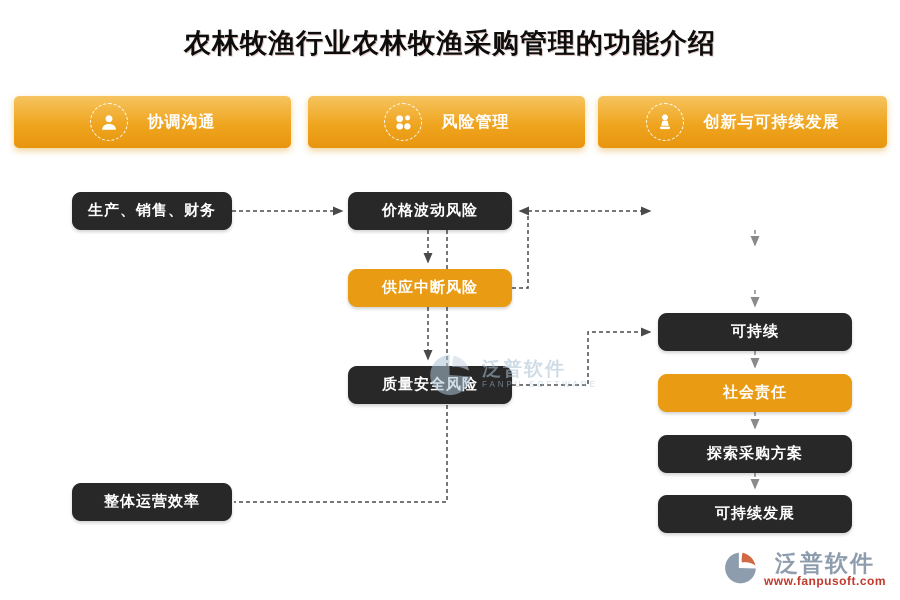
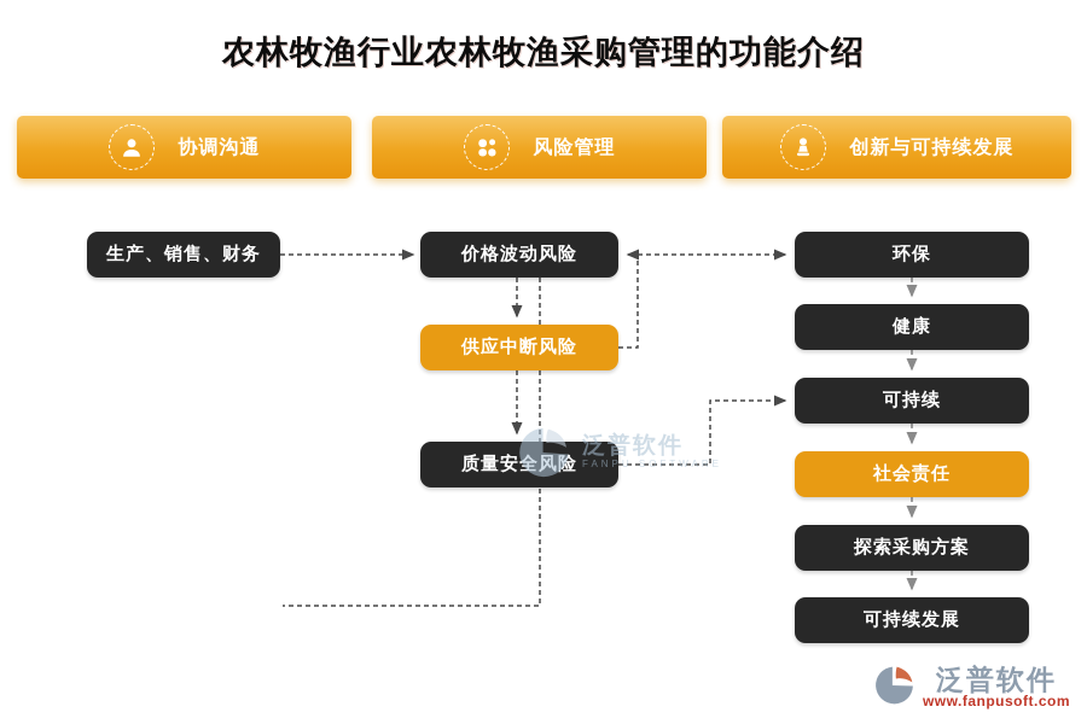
  农林牧渔行业农林牧渔采购管理的功能介绍
  协调沟通
  风险管理
  创新与可持续发展
  生产、销售、财务
- 整体运营效率
  价格波动风险
  供应中断风险
  质量安全风险
+ 环保
+ 健康
  可持续
  社会责任
  探索采购方案
  可持续发展
  泛普软件
  FANPU SOFTWARE
  泛普软件
  www.fanpusoft.com
